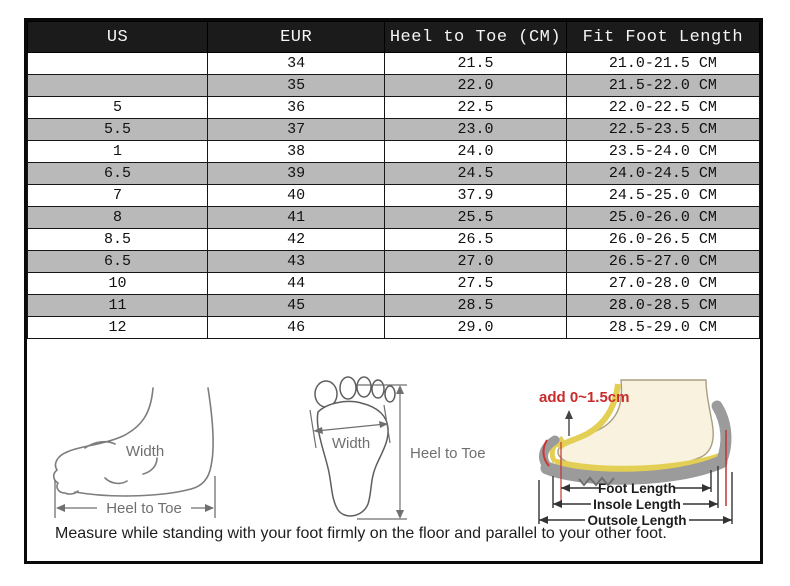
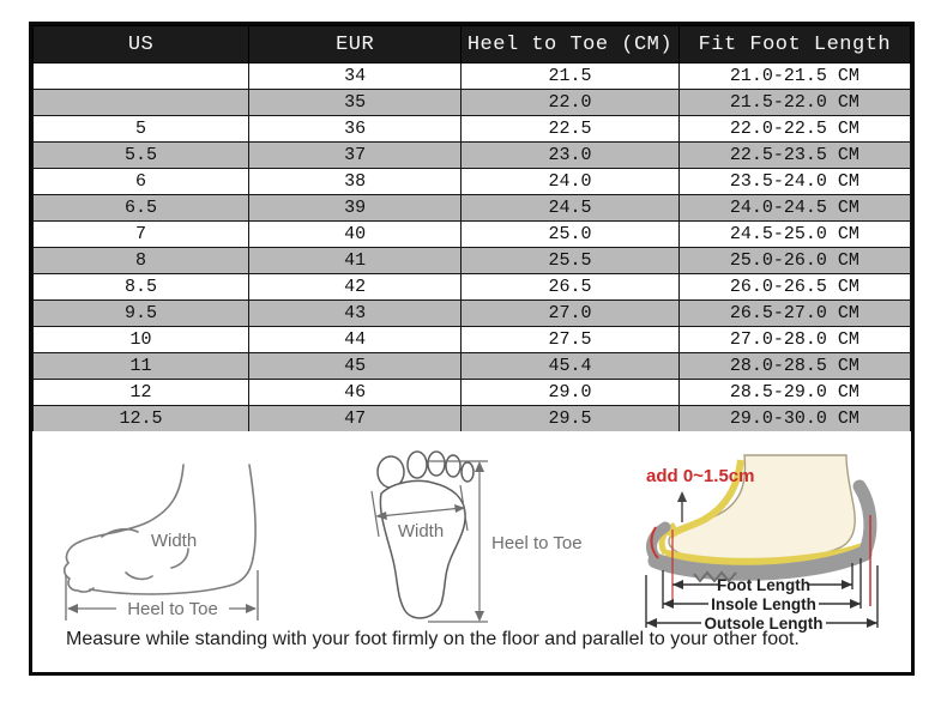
  US	EUR	Heel to Toe (CM)	Fit Foot Length
  	34	21.5	21.0-21.5 CM
  	35	22.0	21.5-22.0 CM
  5	36	22.5	22.0-22.5 CM
  5.5	37	23.0	22.5-23.5 CM
- 1	38	24.0	23.5-24.0 CM
+ 6	38	24.0	23.5-24.0 CM
  6.5	39	24.5	24.0-24.5 CM
- 7	40	37.9	24.5-25.0 CM
+ 7	40	25.0	24.5-25.0 CM
  8	41	25.5	25.0-26.0 CM
  8.5	42	26.5	26.0-26.5 CM
- 6.5	43	27.0	26.5-27.0 CM
+ 9.5	43	27.0	26.5-27.0 CM
  10	44	27.5	27.0-28.0 CM
- 11	45	28.5	28.0-28.5 CM
+ 11	45	45.4	28.0-28.5 CM
  12	46	29.0	28.5-29.0 CM
+ 12.5	47	29.5	29.0-30.0 CM
  Width
  Heel to Toe
  Width
  Heel to Toe
  add 0~1.5cm
  Foot Length
  Insole Length
  Outsole Length
  Measure while standing with your foot firmly on the floor and parallel to your other foot.
